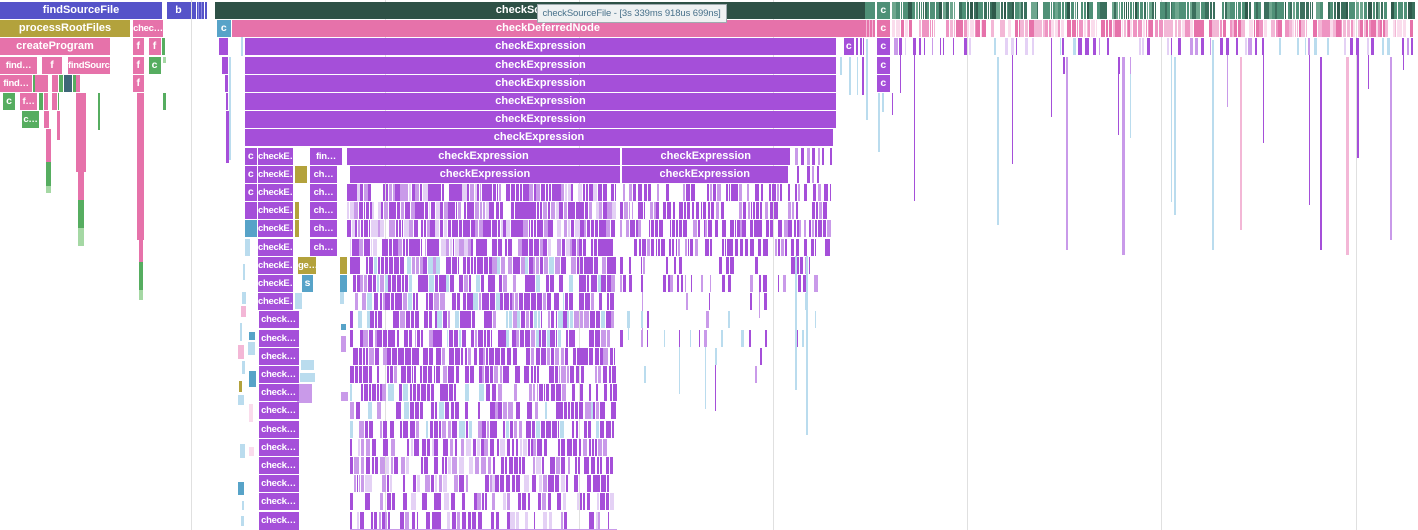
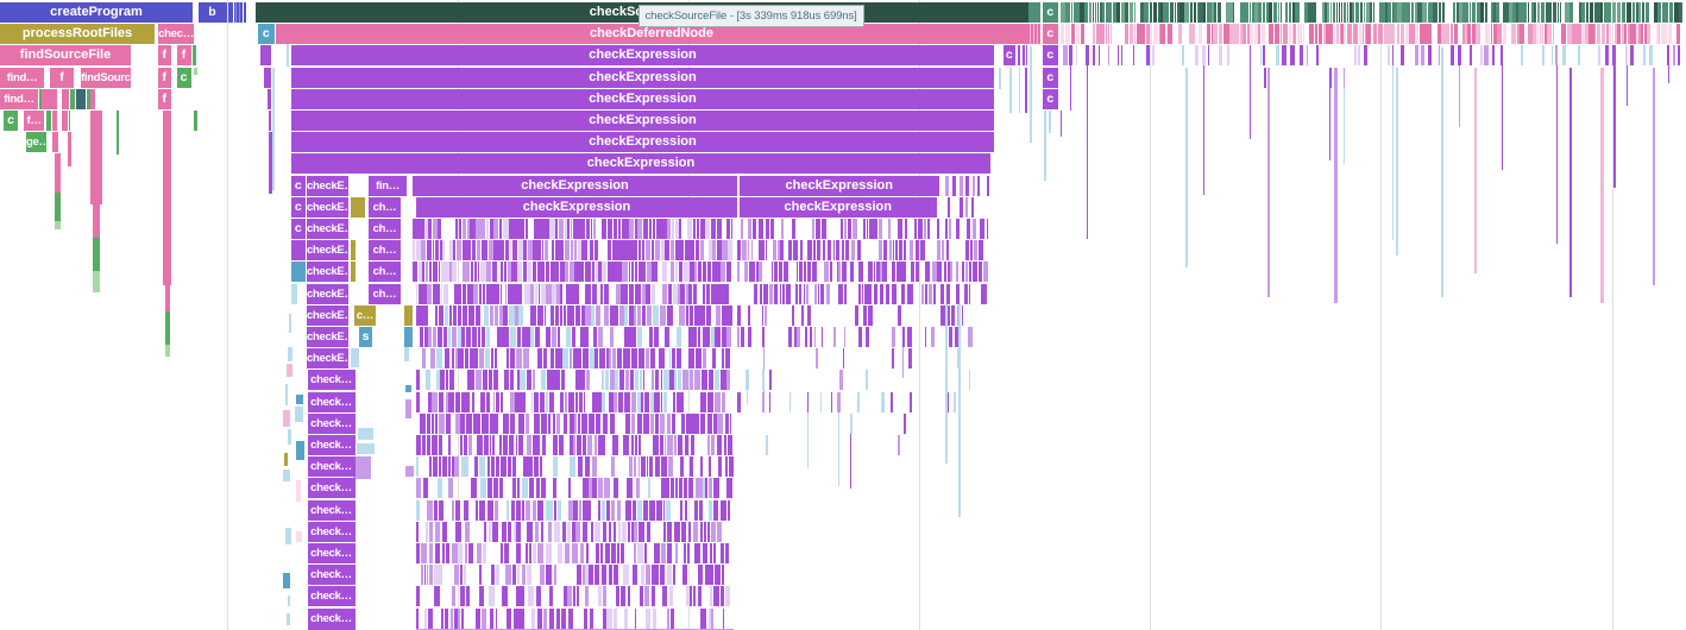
- findSourceFile
+ createProgram
  b
  c
  processRootFiles
  chec…
  c
  checkDeferredNode
  c
- createProgram
+ findSourceFile
  f
  f
  checkExpression
  c
  c
  find…
  f
  findSourc
  f
  c
  checkExpression
  c
  find…
  f
  checkExpression
  c
  c
  f…
  checkExpression
- c…
+ ge…
  checkExpression
  checkExpression
  c
  checkE
  fin…
  checkExpression
  checkExpression
  c
  checkE
  ch…
  checkExpression
  checkExpression
  c
  checkE
  ch…
  checkE
  ch…
  checkE
  ch…
  checkE
  ch…
  checkE
- ge…
+ c…
  checkE
  s
  checkE
  check…
  check…
  check…
  check…
  check…
  check…
  check…
  check…
  check…
  check…
  check…
  check…
  checkSourceFile - [3s 339ms 918us 699ns]
